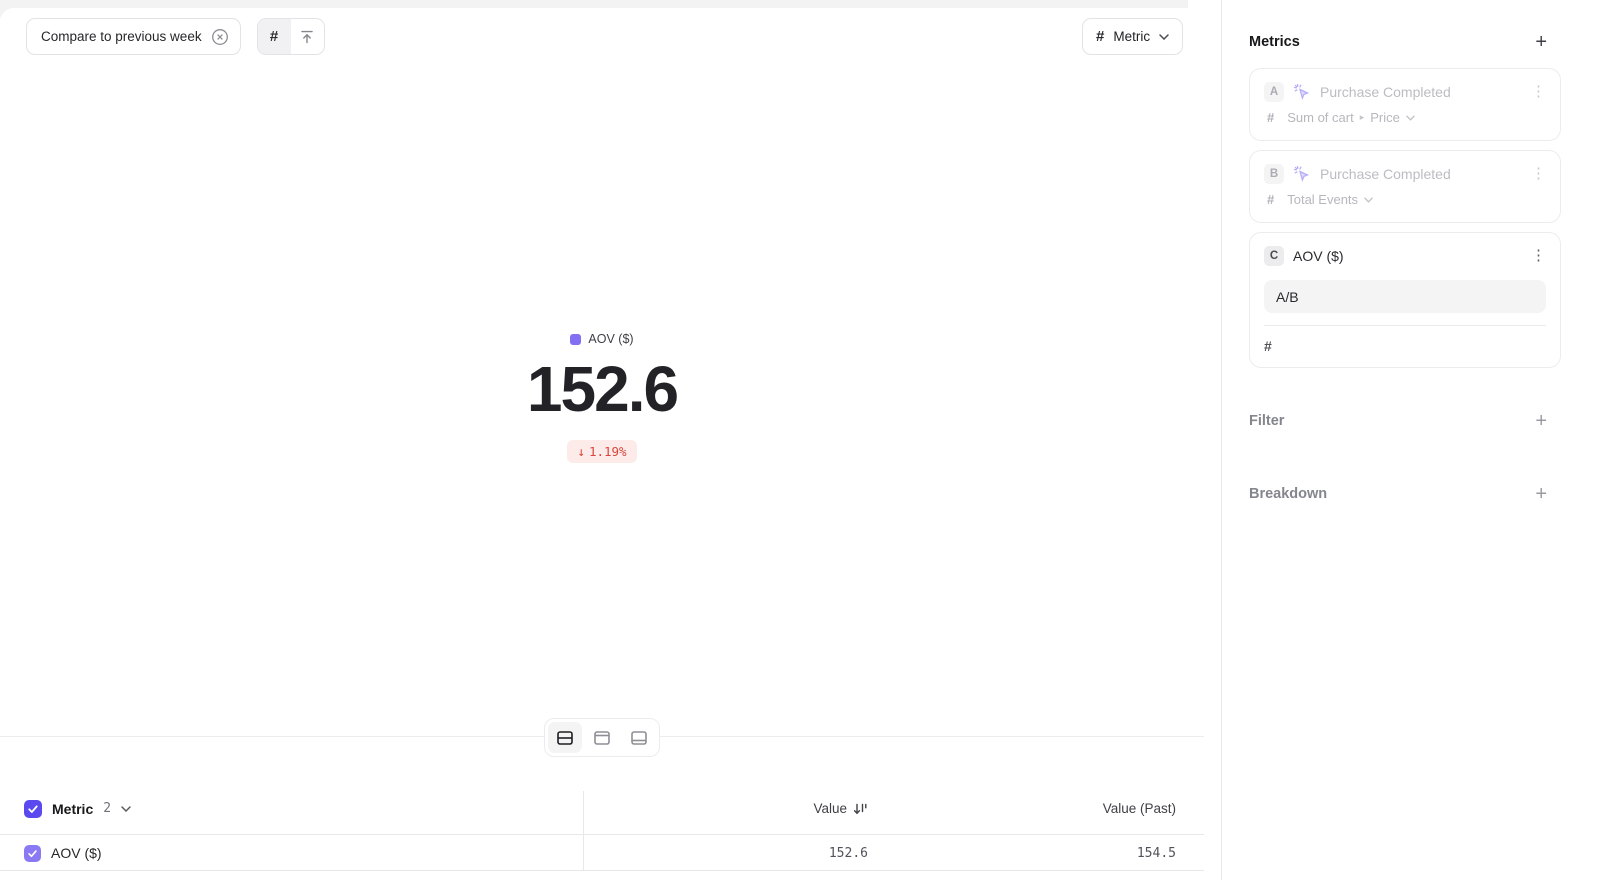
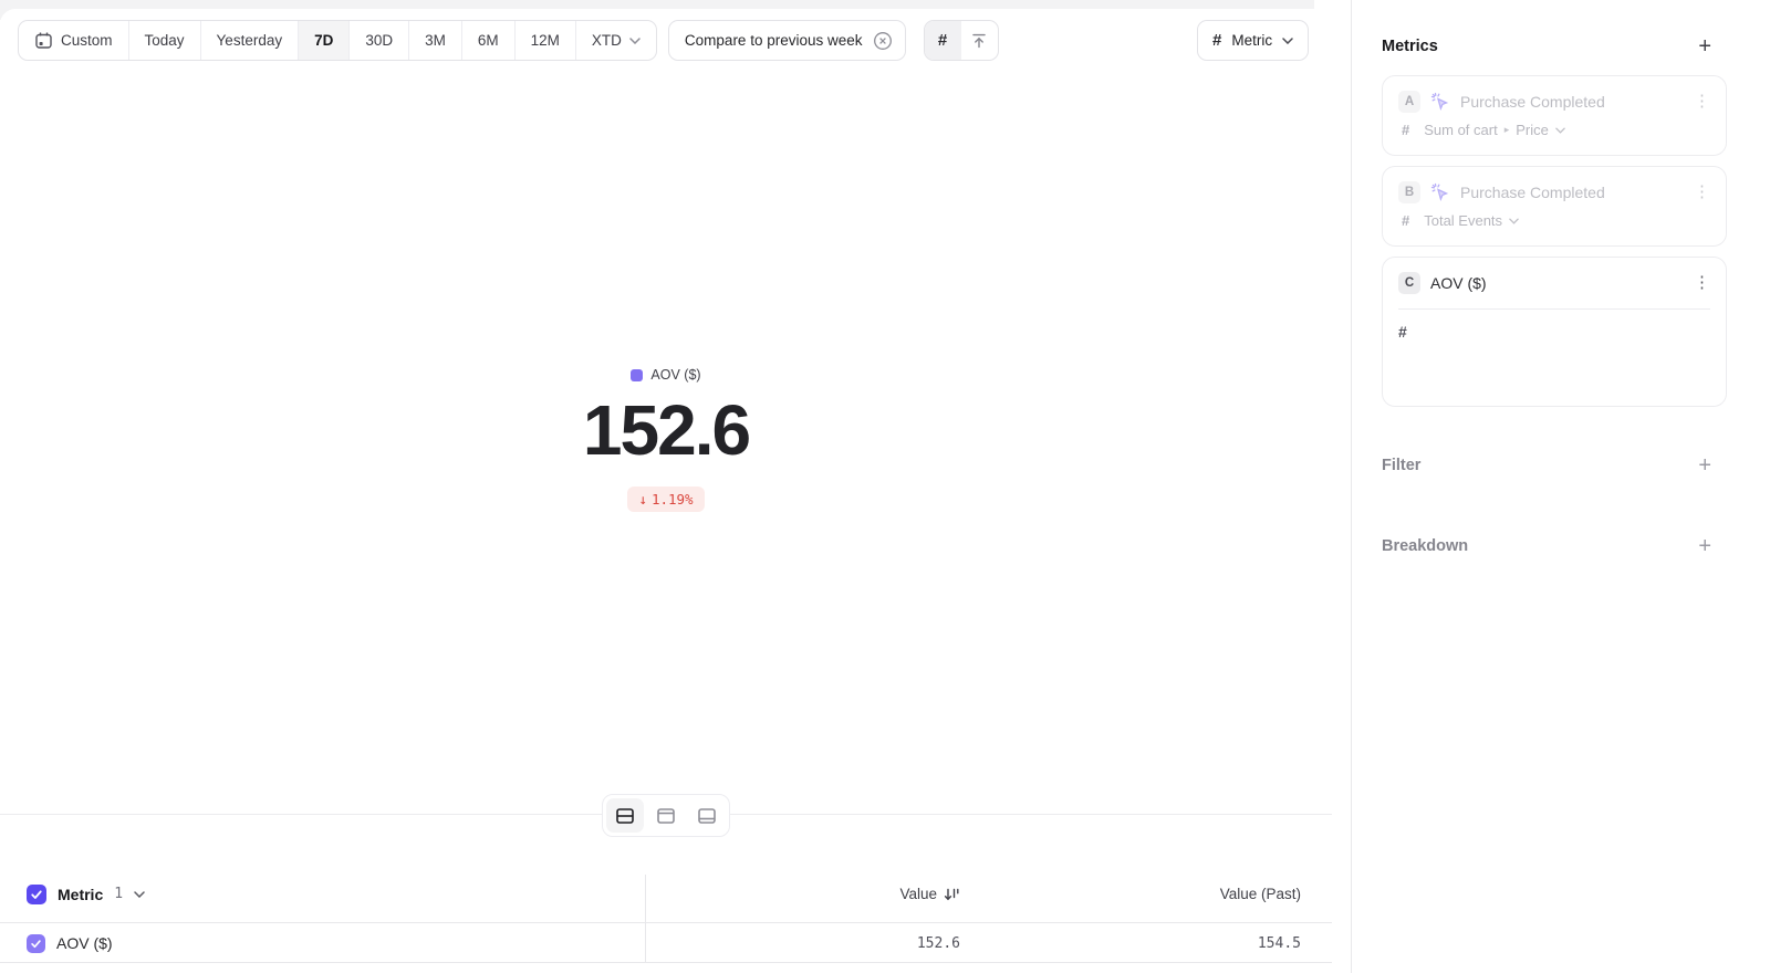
+ Custom
+ Today
+ Yesterday
+ 7D
+ 30D
+ 3M
+ 6M
+ 12M
+ XTD
  Compare to previous week
  #
  #
  Metric
  AOV ($)
  152.6
  ↓
  1.19%
  Metric
- 2
+ 1
  Value
  Value (Past)
  AOV ($)
  152.6
  154.5
  Metrics
  +
  A
  Purchase Completed
  ⋮
  #
  Sum of cart
  ▸
  Price
  B
  Purchase Completed
  ⋮
  #
  Total Events
  C
  AOV ($)
  ⋮
- A/B
  #
  Filter
  +
  Breakdown
  +
